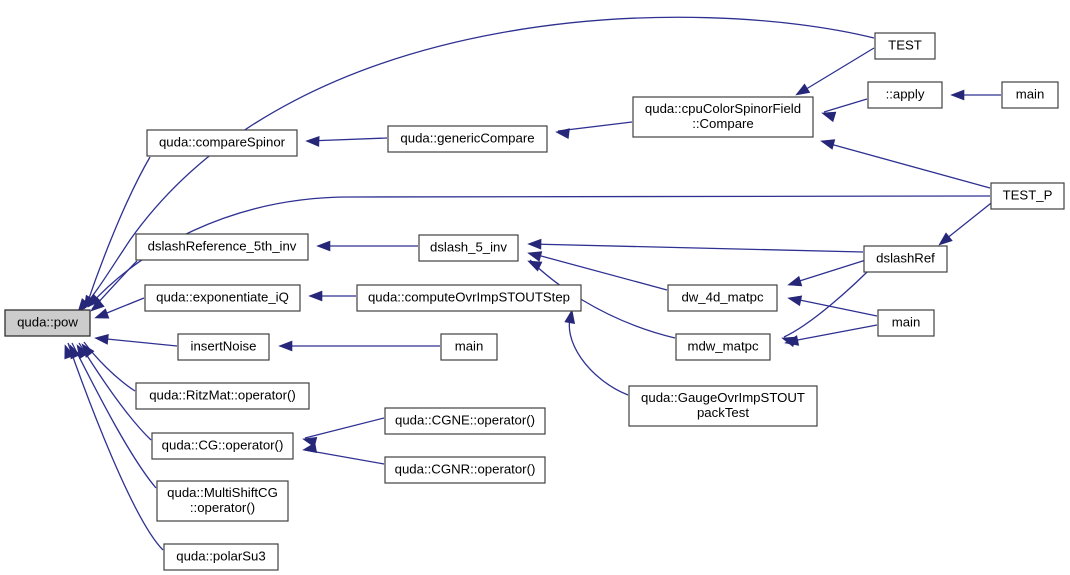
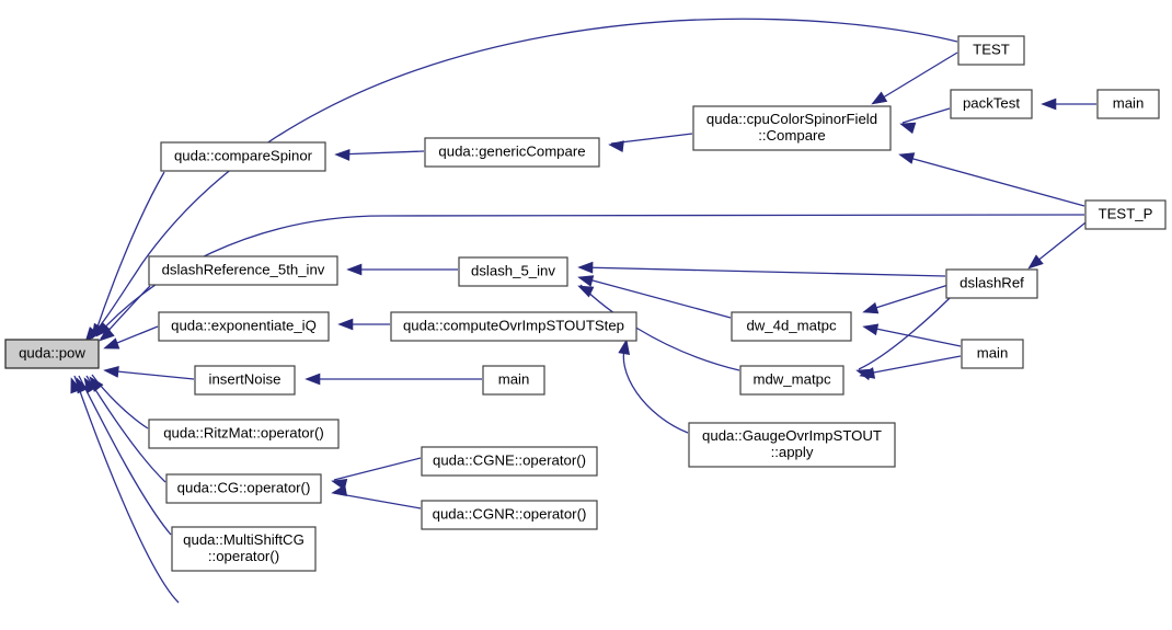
  quda::pow
  quda::compareSpinor
  dslashReference_5th_inv
  quda::exponentiate_iQ
  insertNoise
  quda::RitzMat::operator()
  quda::CG::operator()
  quda::MultiShiftCG
  ::operator()
- quda::polarSu3
  quda::genericCompare
  dslash_5_inv
  quda::computeOvrImpSTOUTStep
  quda::CGNE::operator()
  quda::CGNR::operator()
  quda::cpuColorSpinorField
  ::Compare
  quda::GaugeOvrImpSTOUT
- packTest
+ ::apply
  dw_4d_matpc
  mdw_matpc
  TEST
- ::apply
+ packTest
  main
  TEST_P
  dslashRef
  main
  main
